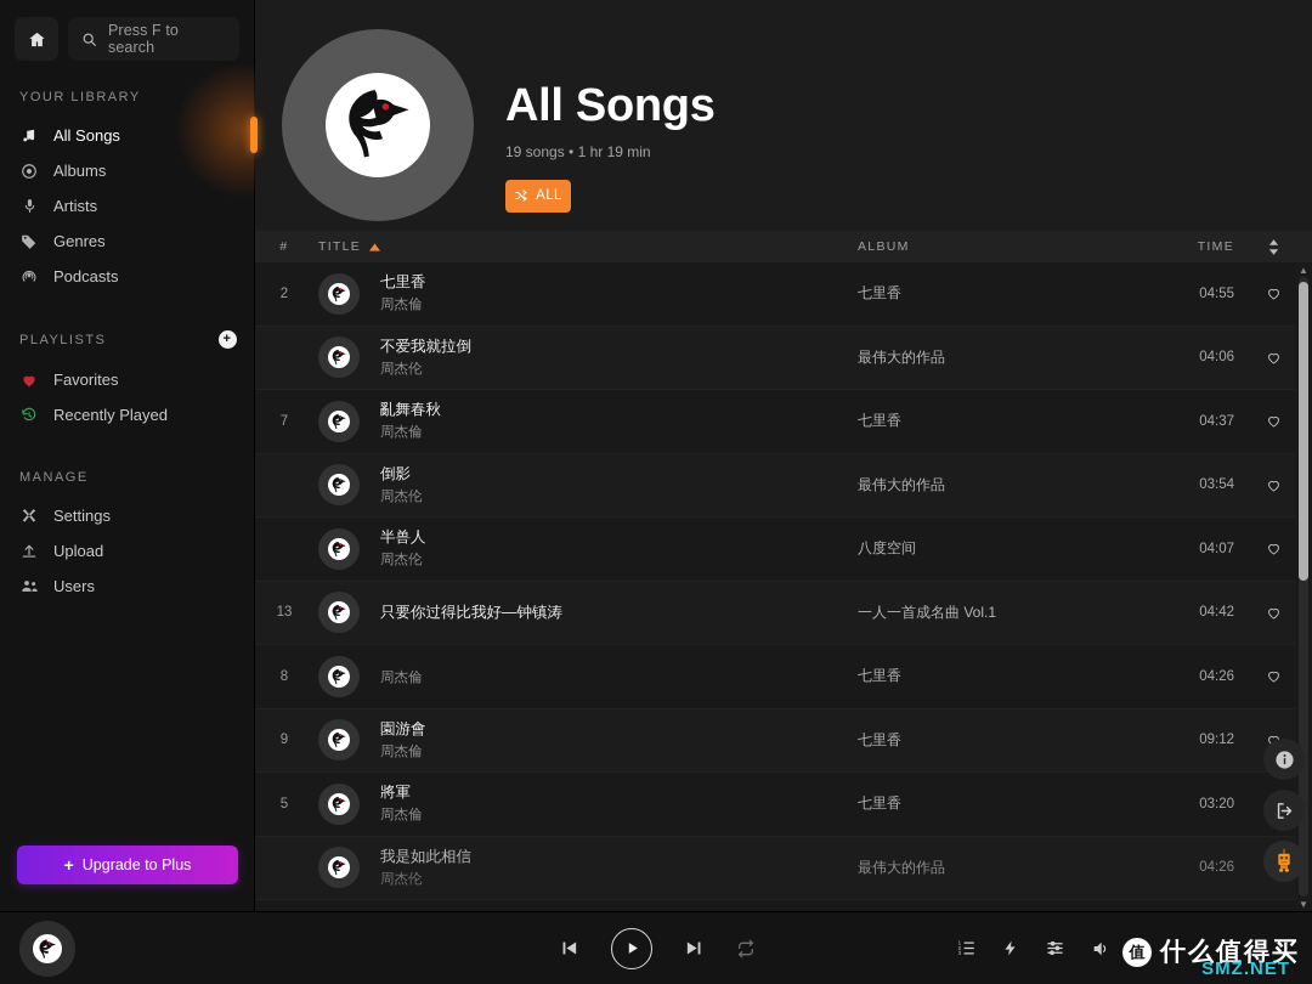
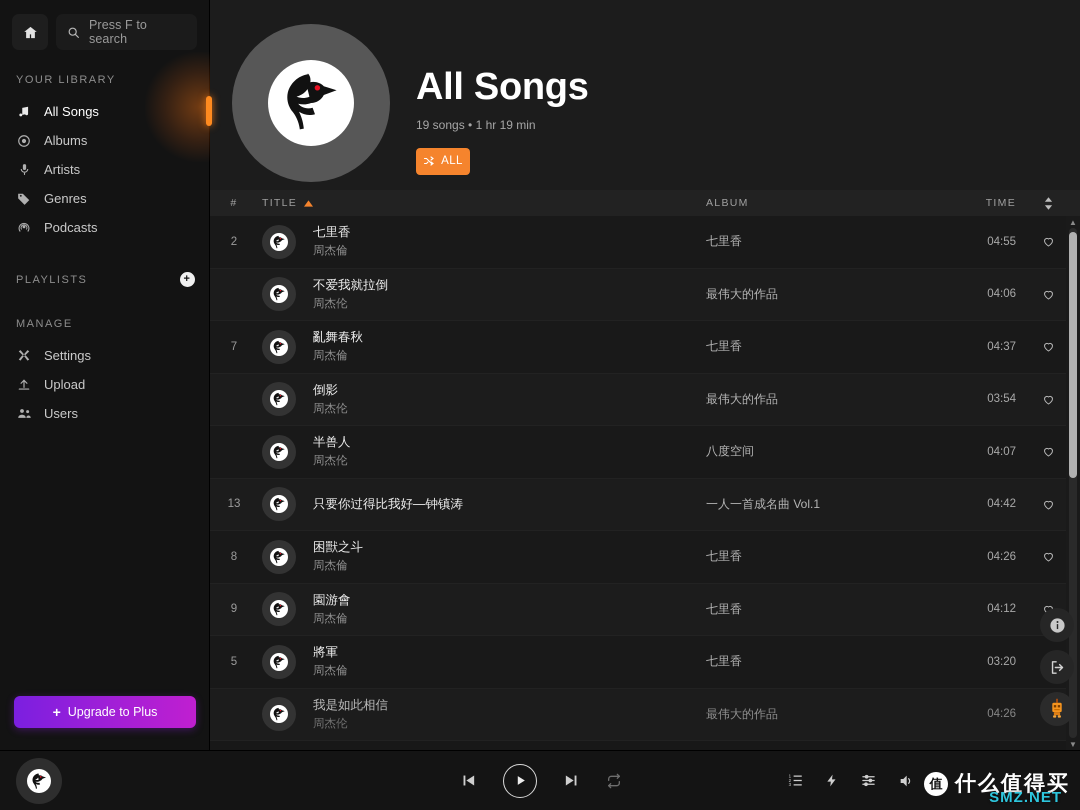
  Press F to search
  YOUR LIBRARY
  All Songs
  Albums
  Artists
  Genres
  Podcasts
  PLAYLISTS
  +
- Favorites
- Recently Played
  MANAGE
  Settings
  Upload
  Users
  +
  Upgrade to Plus
  All Songs
  19 songs • 1 hr 19 min
  ALL
  #
  TITLE
  ALBUM
  TIME
  2
  七里香
  周杰倫
  七里香
  04:55
  不爱我就拉倒
  周杰伦
  最伟大的作品
  04:06
  7
  亂舞春秋
  周杰倫
  七里香
  04:37
  倒影
  周杰伦
  最伟大的作品
  03:54
  半兽人
  周杰伦
  八度空间
  04:07
  13
  只要你过得比我好—钟镇涛
  一人一首成名曲 Vol.1
  04:42
  8
+ 困獸之斗
  周杰倫
  七里香
  04:26
  9
  園游會
  周杰倫
  七里香
- 09:12
+ 04:12
  5
  將軍
  周杰倫
  七里香
  03:20
  我是如此相信
  周杰伦
  最伟大的作品
  04:26
  ▲
  ▼
  值
  什么值得买
  SMZ.NET
